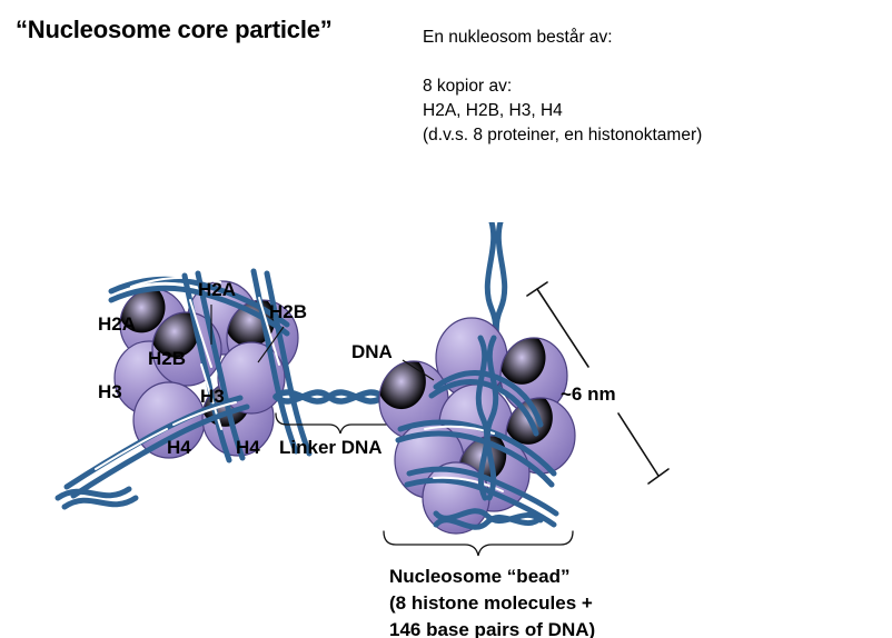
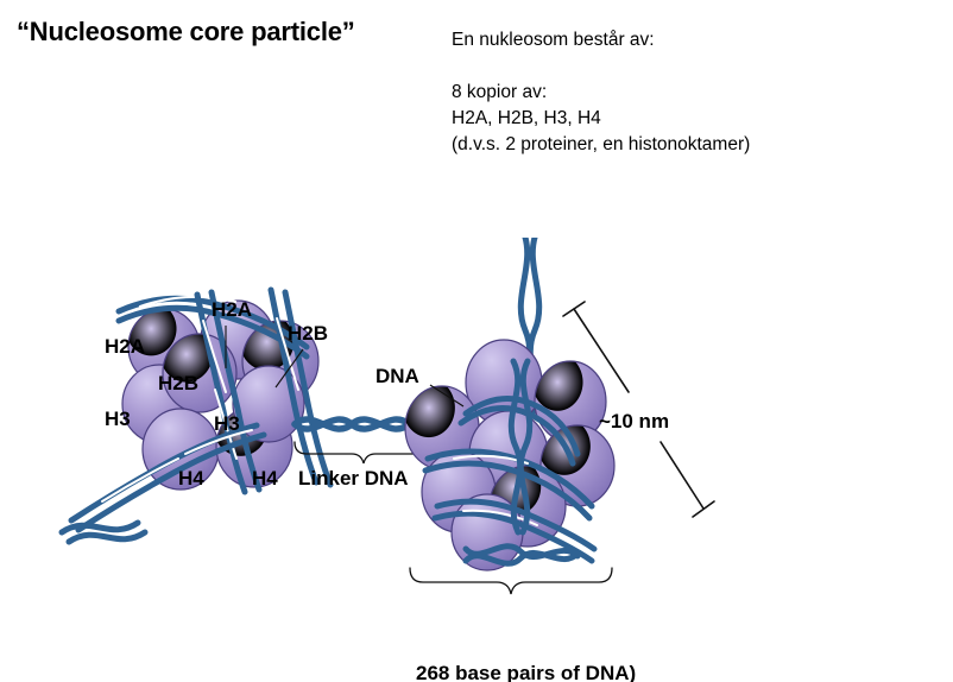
  “Nucleosome core particle”
  En nukleosom består av:
  8 kopior av:
  H2A, H2B, H3, H4
- (d.v.s. 8 proteiner, en histonoktamer)
+ (d.v.s. 2 proteiner, en histonoktamer)
  H2A
  H2B
  H3
  H3
  H4
  H4
  H2A
  H2B
  Linker DNA
  DNA
- ~6 nm
+ ~10 nm
- Nucleosome “bead”
- (8 histone molecules +
- 146 base pairs of DNA)
+ 268 base pairs of DNA)
